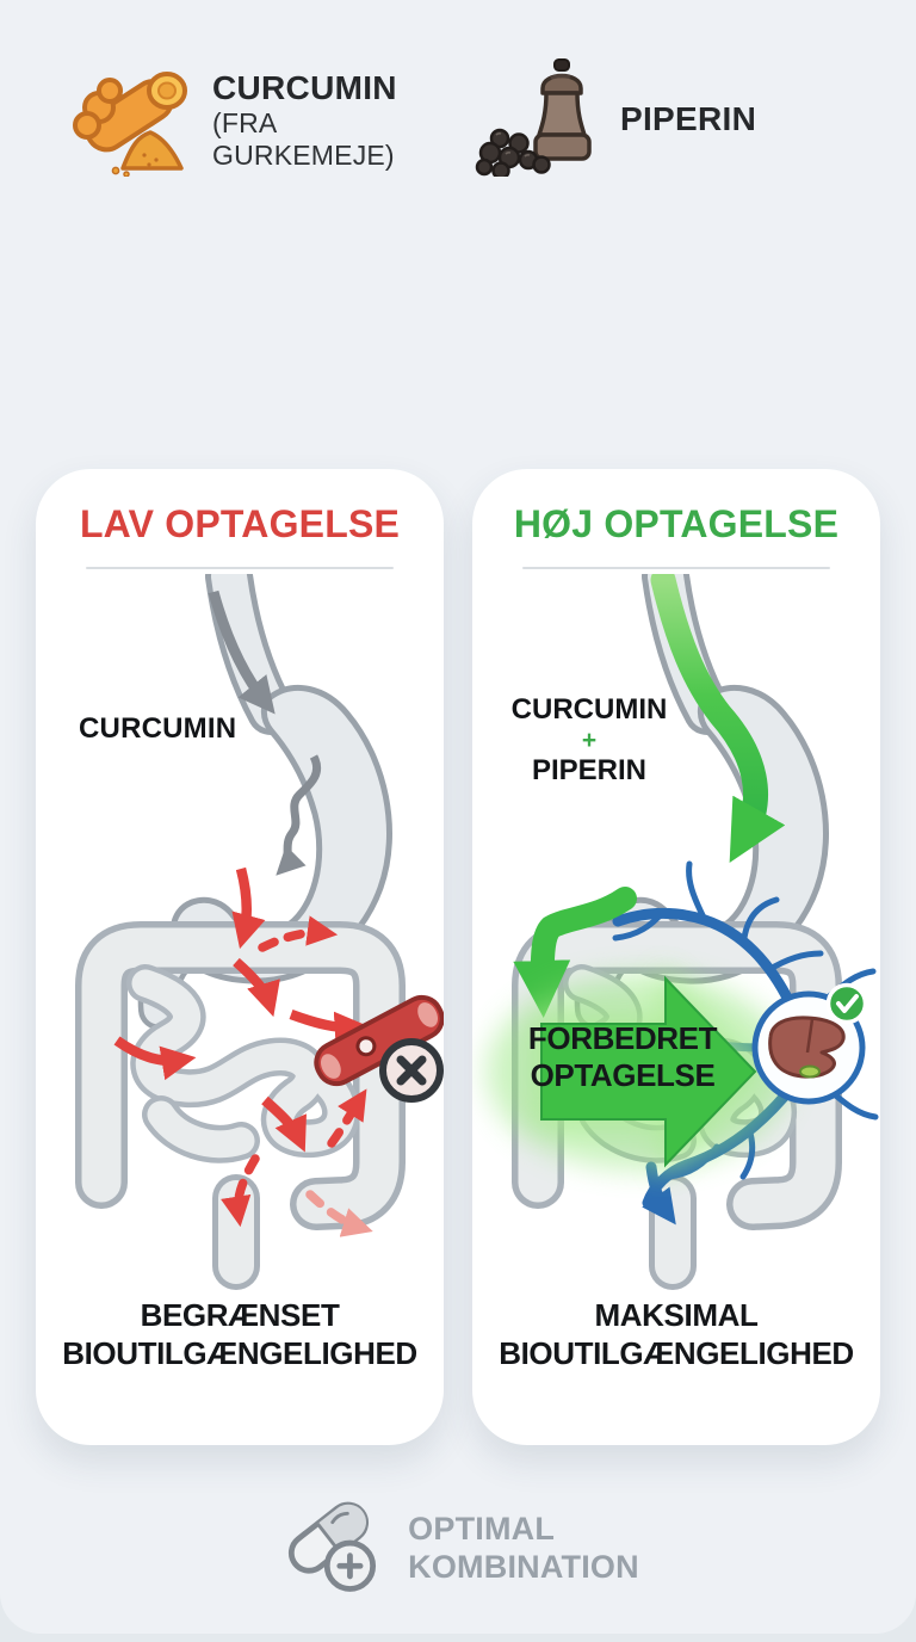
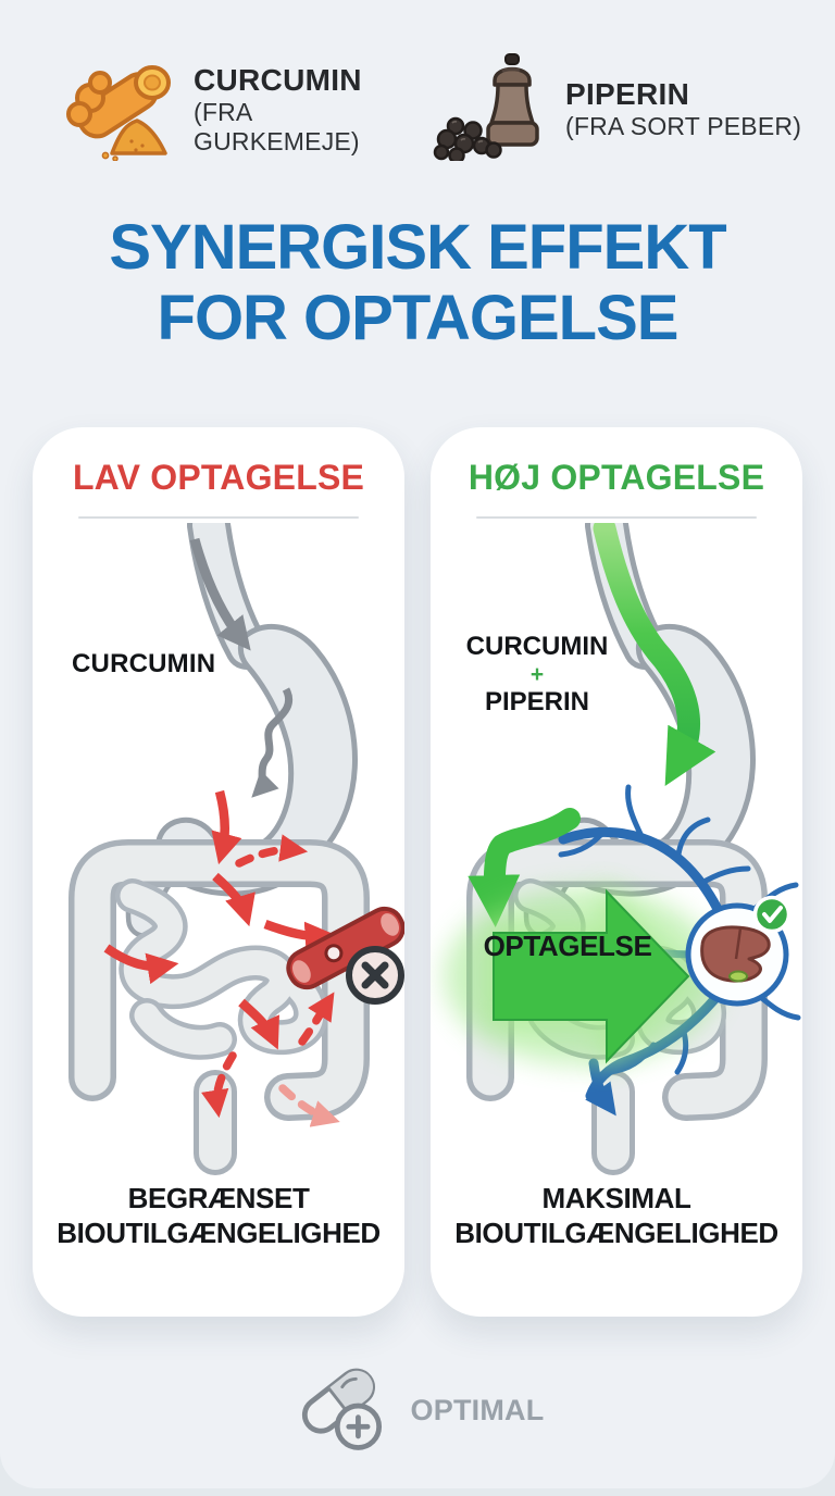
  CURCUMIN
  (FRA GURKEMEJE)
  PIPERIN
+ (FRA SORT PEBER)
+ SYNERGISK EFFEKT
+ FOR OPTAGELSE
  LAV OPTAGELSE
  CURCUMIN
  BEGRÆNSET
  BIOUTILGÆNGELIGHED
  HØJ OPTAGELSE
  CURCUMIN
  +
  PIPERIN
- FORBEDRET
  OPTAGELSE
  MAKSIMAL
  BIOUTILGÆNGELIGHED
  OPTIMAL
- KOMBINATION
